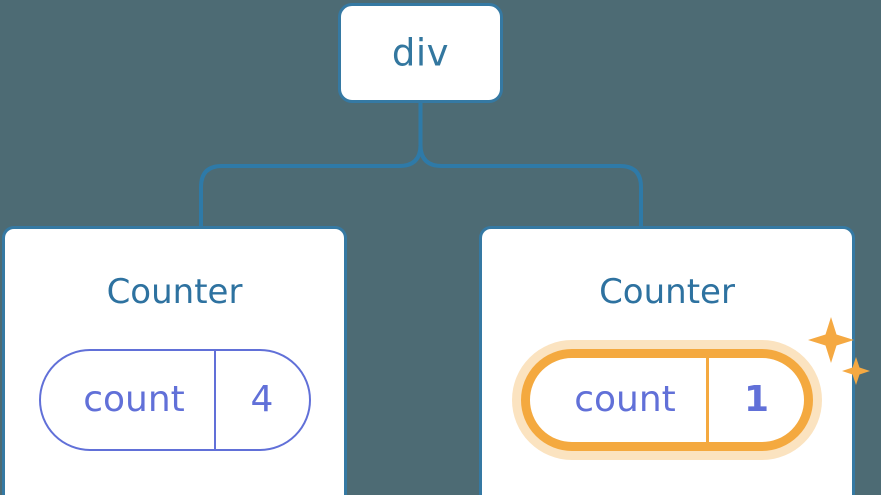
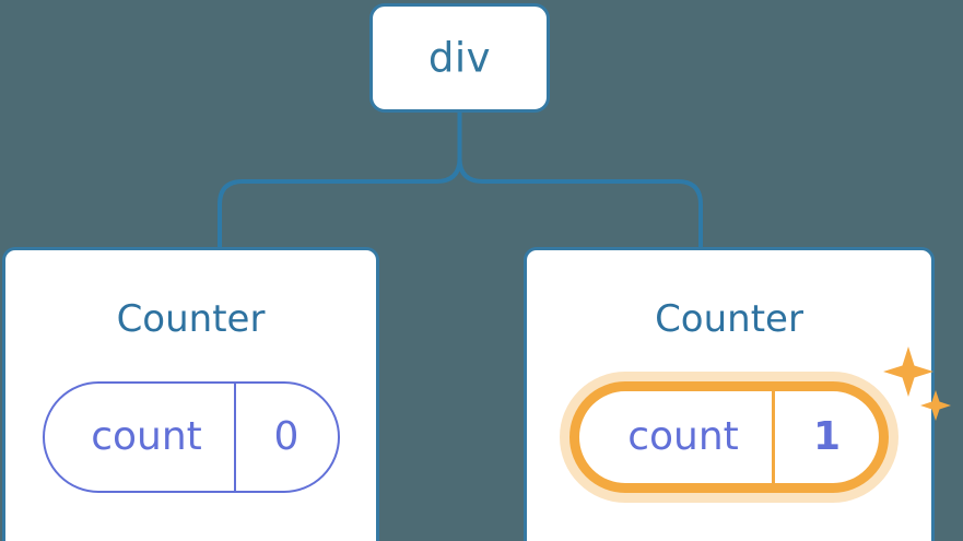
  div
  Counter
  count
- 4
+ 0
  Counter
  count
  1
